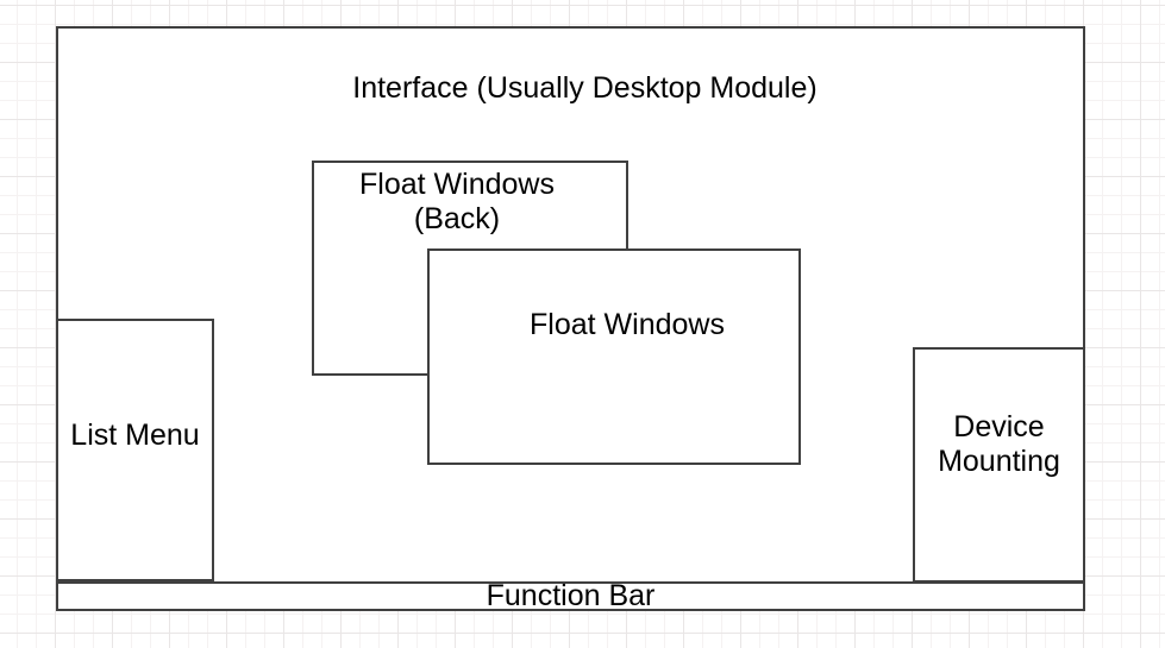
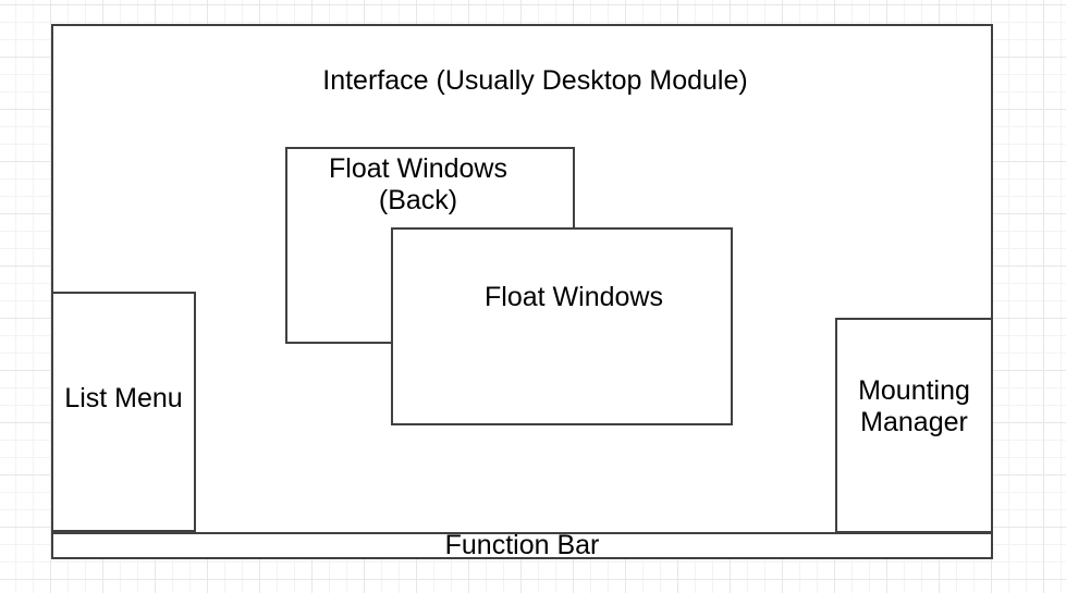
  Interface (Usually Desktop Module)
  Float Windows
  (Back)
  Float Windows
  List Menu
- Device
  Mounting
+ Manager
  Function Bar
